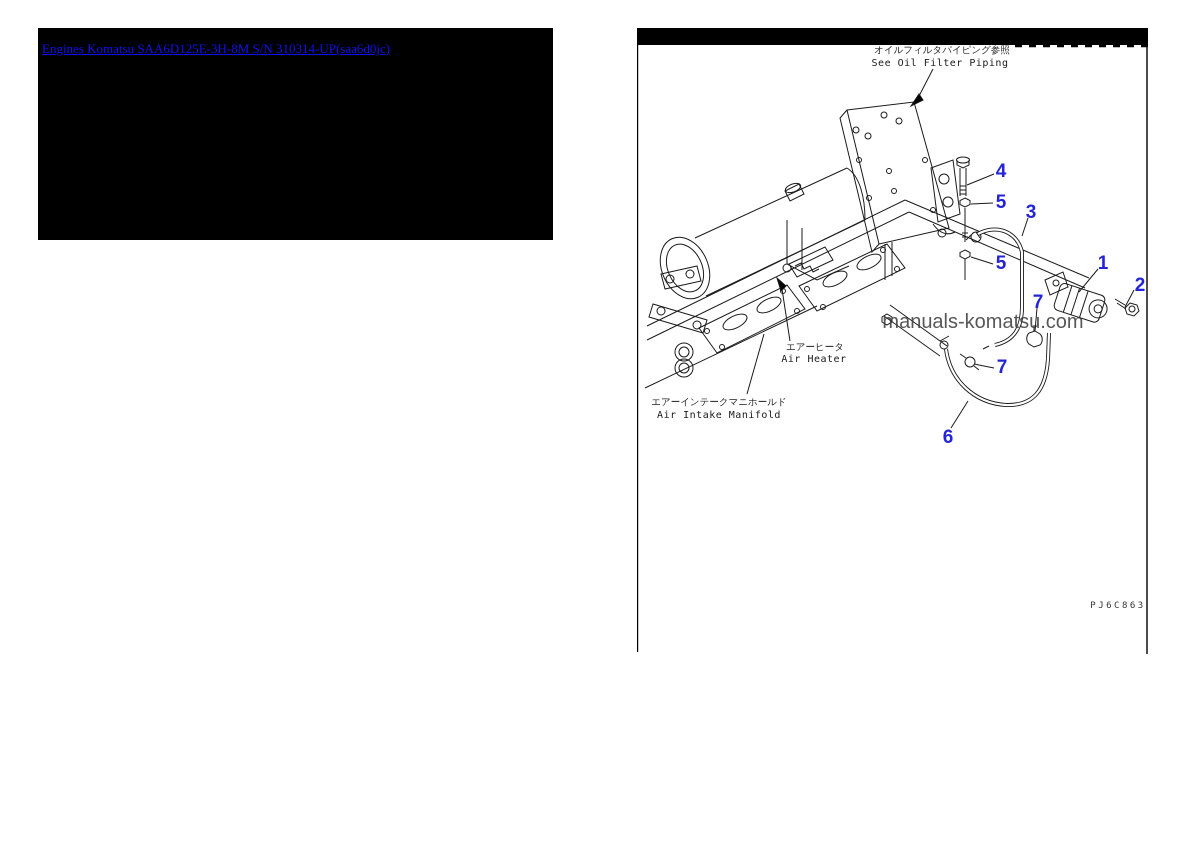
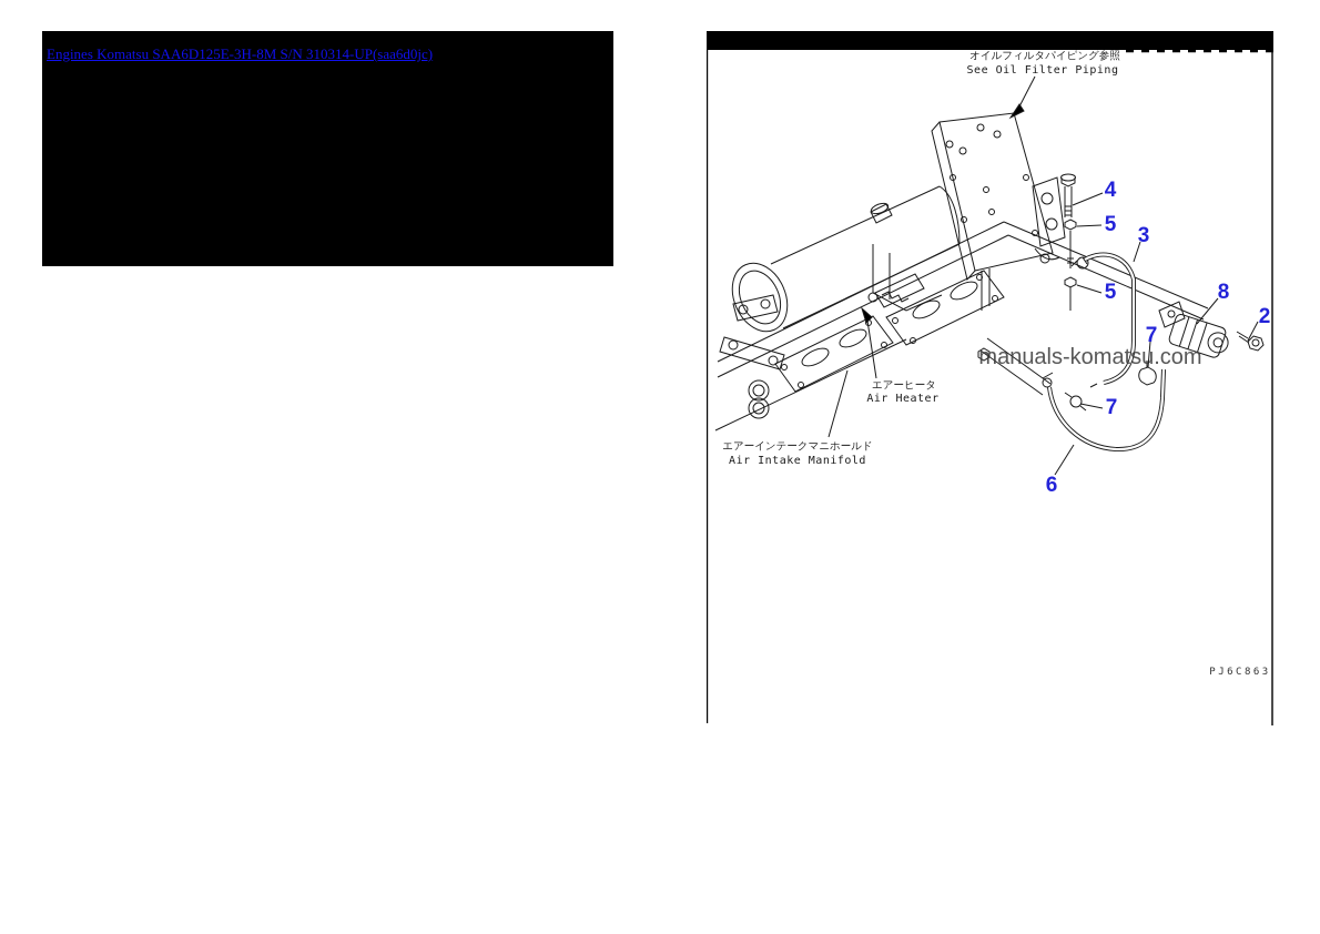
  Engines Komatsu SAA6D125E-3H-8M S/N 310314-UP(saa6d0jc)
  オイルフィルタパイピング参照
  See Oil Filter Piping
  エアーヒータ
  Air Heater
  エアーインテークマニホールド
  Air Intake Manifold
  manuals-komatsu.com
  PJ6C863
  4
  5
  3
  5
- 1
+ 8
  2
  7
  7
  6
